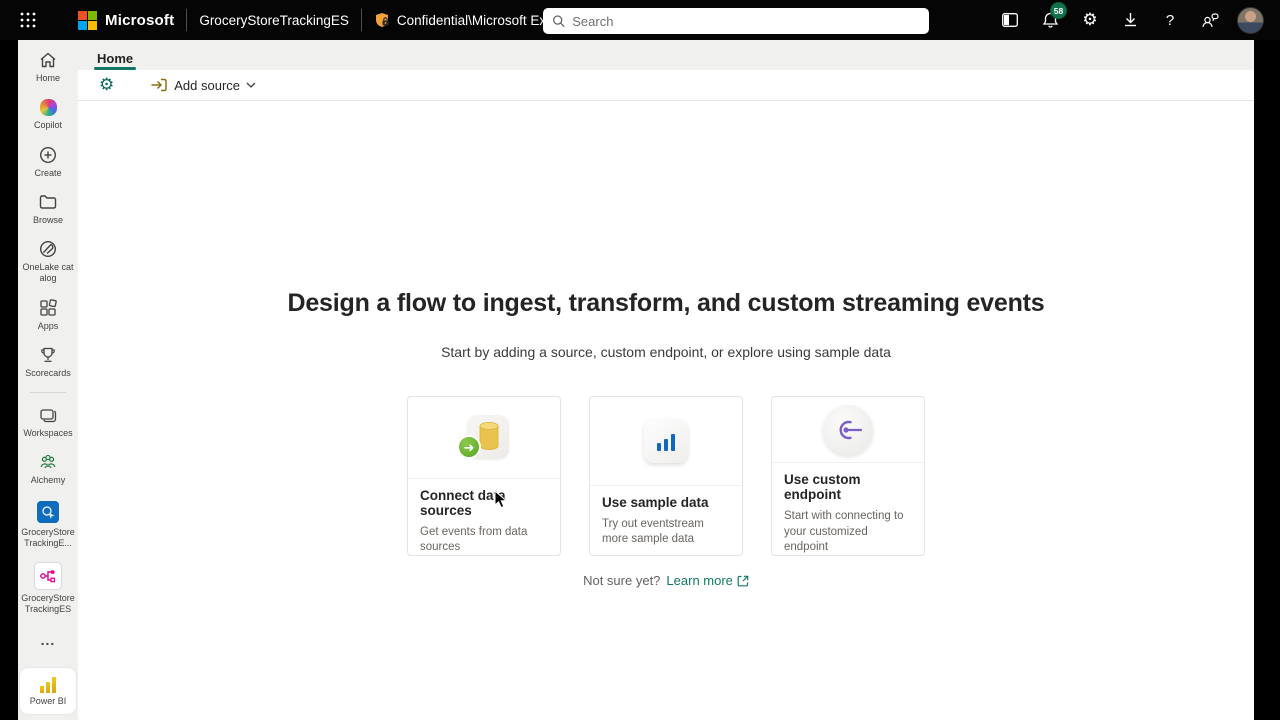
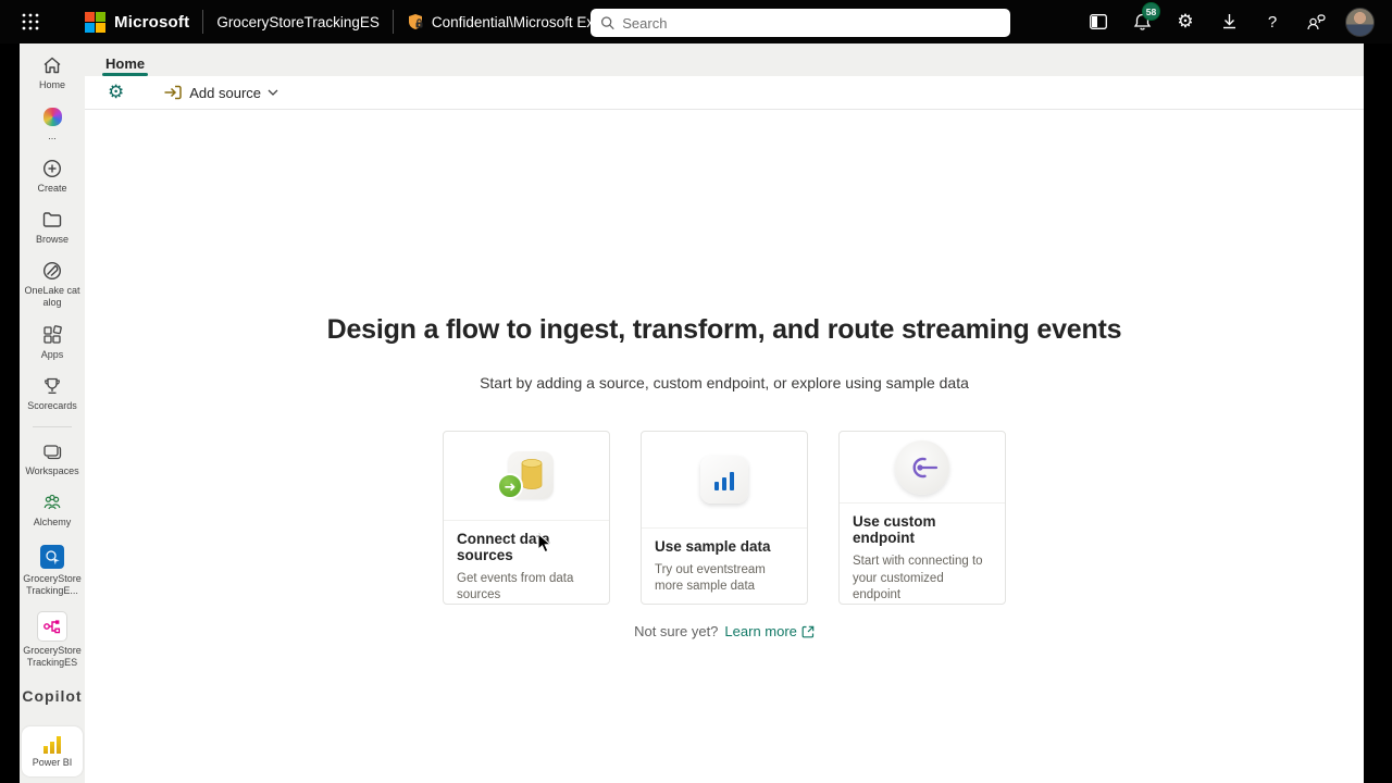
  Microsoft
  GroceryStoreTrackingES
  Confidential\Microsoft E
  Search
  58
  ⚙
  ?
  Home
- Copilot
+ ...
  Create
  Browse
  OneLake catalog
  Apps
  Scorecards
  Workspaces
  Alchemy
  GroceryStoreTrackingE...
  GroceryStoreTrackingES
- ...
+ Copilot
  Power BI
  Home
  ⚙
  Add source
- Design a flow to ingest, transform, and custom streaming events
+ Design a flow to ingest, transform, and route streaming events
  Start by adding a source, custom endpoint, or explore using sample data
  ➜
  Connect daa sources
  Get events from data sources
  Use sample data
  Try out eventstream more sample data
  Use custom endpoint
  Start with connecting to your customized endpoint
  Not sure yet?
  Learn more
